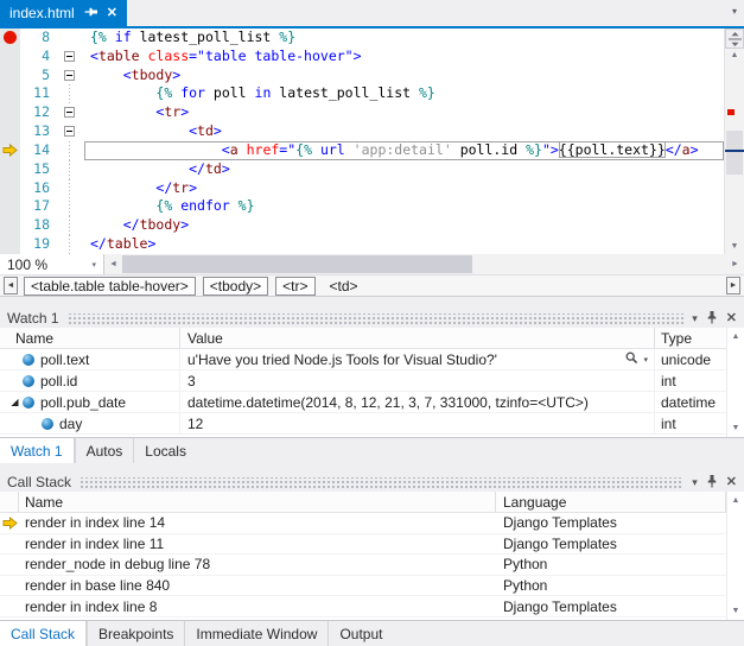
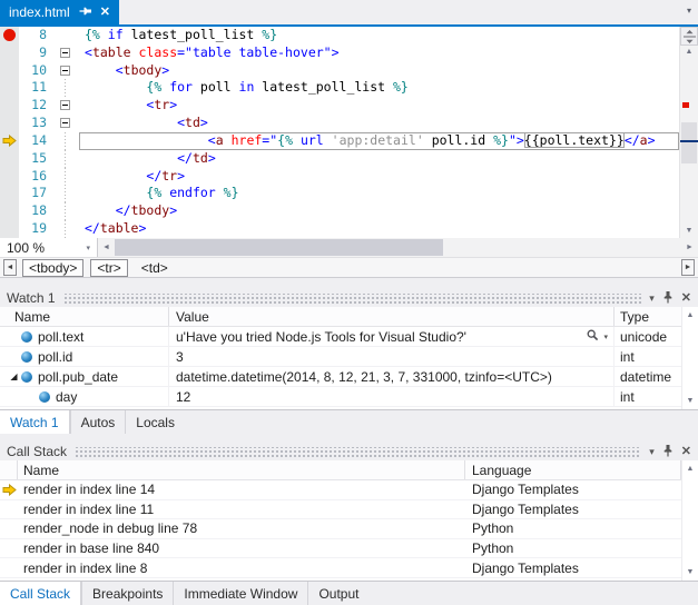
  index.html
  ✕
  ▾
  8
  {% if latest_poll_list %}
- 4
+ 9
  <table class="table table-hover">
- 5
+ 10
  <tbody>
  11
  {% for poll in latest_poll_list %}
  12
  <tr>
  13
  <td>
  14
  <a href="{% url 'app:detail' poll.id %}">{{poll.text}}</a>
  15
  </td>
  16
  </tr>
  17
  {% endfor %}
  18
  </tbody>
  19
  </table>
  100 %
- <table.table table-hover>
  <tbody>
  <tr>
  <td>
  Watch 1
  ▾
  ✕
  Name
  Value
  Type
  poll.text
  u'Have you tried Node.js Tools for Visual Studio?'
  unicode
  poll.id
  3
  int
  ◢
  poll.pub_date
  datetime.datetime(2014, 8, 12, 21, 3, 7, 331000, tzinfo=<UTC>)
  datetime
  day
  12
  int
  Watch 1
  Autos
  Locals
  Call Stack
  ▾
  ✕
  Name
  Language
  render in index line 14
  Django Templates
  render in index line 11
  Django Templates
  render_node in debug line 78
  Python
  render in base line 840
  Python
  render in index line 8
  Django Templates
  Call Stack
  Breakpoints
  Immediate Window
  Output
